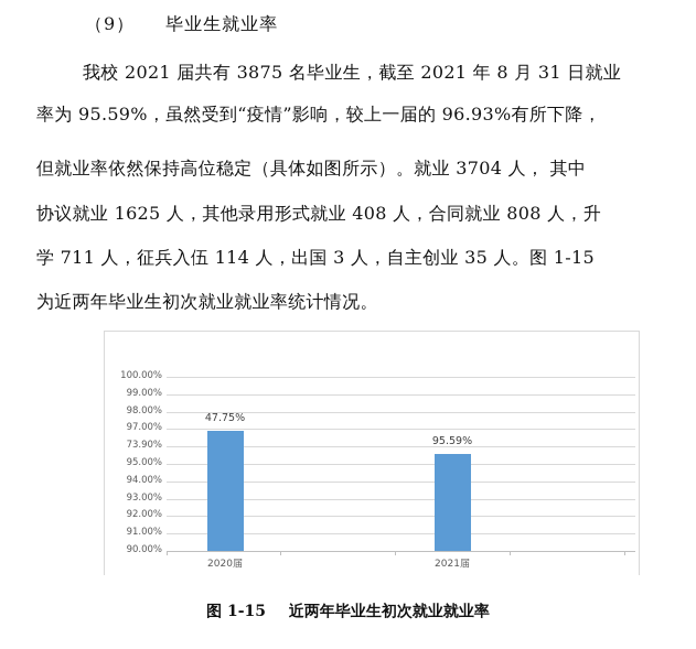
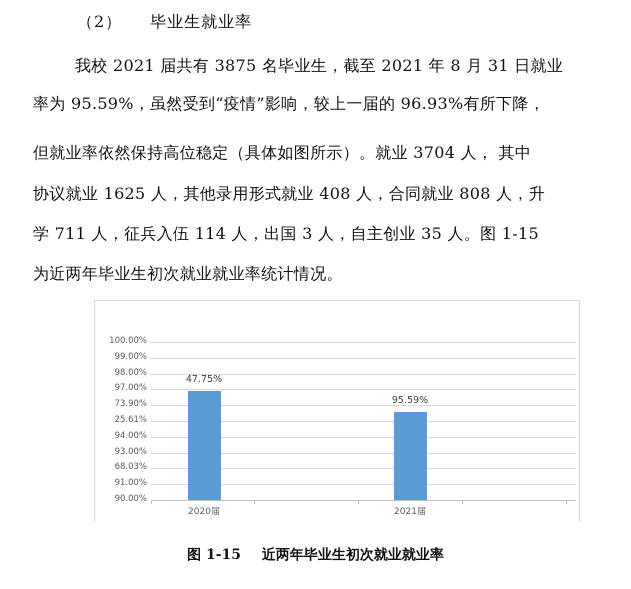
- （9） 毕业生就业率
+ （2） 毕业生就业率
  我校 2021 届共有 3875 名毕业生，截至 2021 年 8 月 31 日就业
  率为 95.59%，虽然受到“疫情”影响，较上一届的 96.93%有所下降，
  但就业率依然保持高位稳定（具体如图所示）。就业 3704 人， 其中
  协议就业 1625 人，其他录用形式就业 408 人，合同就业 808 人，升
  学 711 人，征兵入伍 114 人，出国 3 人，自主创业 35 人。图 1-15
  为近两年毕业生初次就业就业率统计情况。
  100.00%
  99.00%
  98.00%
  97.00%
  73.90%
- 95.00%
+ 25.61%
  94.00%
  93.00%
- 92.00%
+ 68.03%
  91.00%
  90.00%
  47.75%
  2020届
  95.59%
  2021届
  图 1-15 近两年毕业生初次就业就业率
